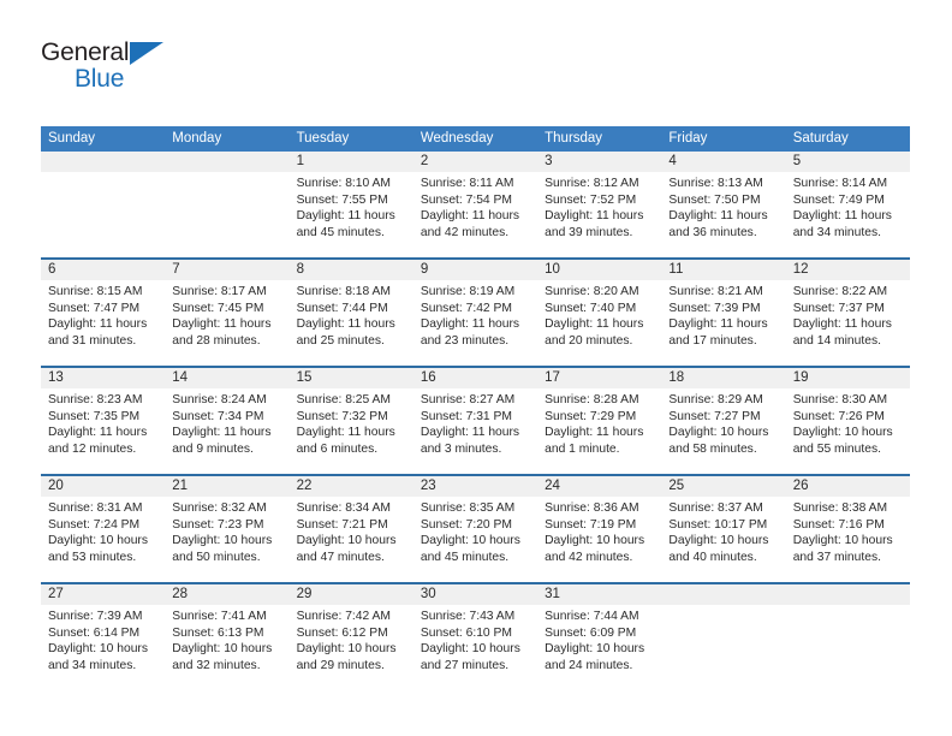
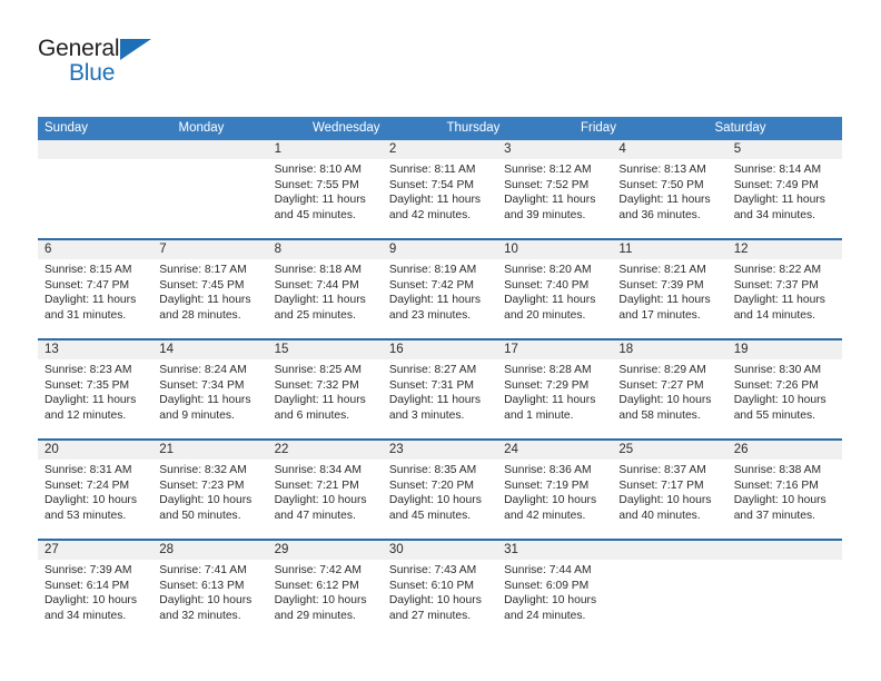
  General
  Blue
  Sunday
  Monday
- Tuesday
  Wednesday
  Thursday
  Friday
  Saturday
  1
  Sunrise: 8:10 AM
  Sunset: 7:55 PM
  Daylight: 11 hours
  and 45 minutes.
  2
  Sunrise: 8:11 AM
  Sunset: 7:54 PM
  Daylight: 11 hours
  and 42 minutes.
  3
  Sunrise: 8:12 AM
  Sunset: 7:52 PM
  Daylight: 11 hours
  and 39 minutes.
  4
  Sunrise: 8:13 AM
  Sunset: 7:50 PM
  Daylight: 11 hours
  and 36 minutes.
  5
  Sunrise: 8:14 AM
  Sunset: 7:49 PM
  Daylight: 11 hours
  and 34 minutes.
  6
  Sunrise: 8:15 AM
  Sunset: 7:47 PM
  Daylight: 11 hours
  and 31 minutes.
  7
  Sunrise: 8:17 AM
  Sunset: 7:45 PM
  Daylight: 11 hours
  and 28 minutes.
  8
  Sunrise: 8:18 AM
  Sunset: 7:44 PM
  Daylight: 11 hours
  and 25 minutes.
  9
  Sunrise: 8:19 AM
  Sunset: 7:42 PM
  Daylight: 11 hours
  and 23 minutes.
  10
  Sunrise: 8:20 AM
  Sunset: 7:40 PM
  Daylight: 11 hours
  and 20 minutes.
  11
  Sunrise: 8:21 AM
  Sunset: 7:39 PM
  Daylight: 11 hours
  and 17 minutes.
  12
  Sunrise: 8:22 AM
  Sunset: 7:37 PM
  Daylight: 11 hours
  and 14 minutes.
  13
  Sunrise: 8:23 AM
  Sunset: 7:35 PM
  Daylight: 11 hours
  and 12 minutes.
  14
  Sunrise: 8:24 AM
  Sunset: 7:34 PM
  Daylight: 11 hours
  and 9 minutes.
  15
  Sunrise: 8:25 AM
  Sunset: 7:32 PM
  Daylight: 11 hours
  and 6 minutes.
  16
  Sunrise: 8:27 AM
  Sunset: 7:31 PM
  Daylight: 11 hours
  and 3 minutes.
  17
  Sunrise: 8:28 AM
  Sunset: 7:29 PM
  Daylight: 11 hours
  and 1 minute.
  18
  Sunrise: 8:29 AM
  Sunset: 7:27 PM
  Daylight: 10 hours
  and 58 minutes.
  19
  Sunrise: 8:30 AM
  Sunset: 7:26 PM
  Daylight: 10 hours
  and 55 minutes.
  20
  Sunrise: 8:31 AM
  Sunset: 7:24 PM
  Daylight: 10 hours
  and 53 minutes.
  21
  Sunrise: 8:32 AM
  Sunset: 7:23 PM
  Daylight: 10 hours
  and 50 minutes.
  22
  Sunrise: 8:34 AM
  Sunset: 7:21 PM
  Daylight: 10 hours
  and 47 minutes.
  23
  Sunrise: 8:35 AM
  Sunset: 7:20 PM
  Daylight: 10 hours
  and 45 minutes.
  24
  Sunrise: 8:36 AM
  Sunset: 7:19 PM
  Daylight: 10 hours
  and 42 minutes.
  25
  Sunrise: 8:37 AM
- Sunset: 10:17 PM
+ Sunset: 7:17 PM
  Daylight: 10 hours
  and 40 minutes.
  26
  Sunrise: 8:38 AM
  Sunset: 7:16 PM
  Daylight: 10 hours
  and 37 minutes.
  27
  Sunrise: 7:39 AM
  Sunset: 6:14 PM
  Daylight: 10 hours
  and 34 minutes.
  28
  Sunrise: 7:41 AM
  Sunset: 6:13 PM
  Daylight: 10 hours
  and 32 minutes.
  29
  Sunrise: 7:42 AM
  Sunset: 6:12 PM
  Daylight: 10 hours
  and 29 minutes.
  30
  Sunrise: 7:43 AM
  Sunset: 6:10 PM
  Daylight: 10 hours
  and 27 minutes.
  31
  Sunrise: 7:44 AM
  Sunset: 6:09 PM
  Daylight: 10 hours
  and 24 minutes.
